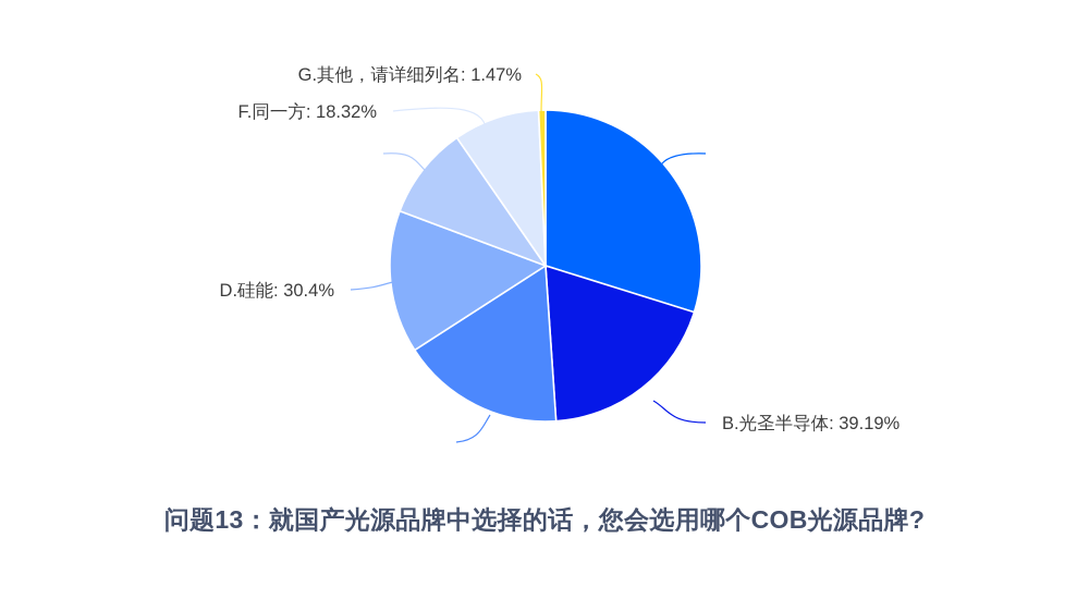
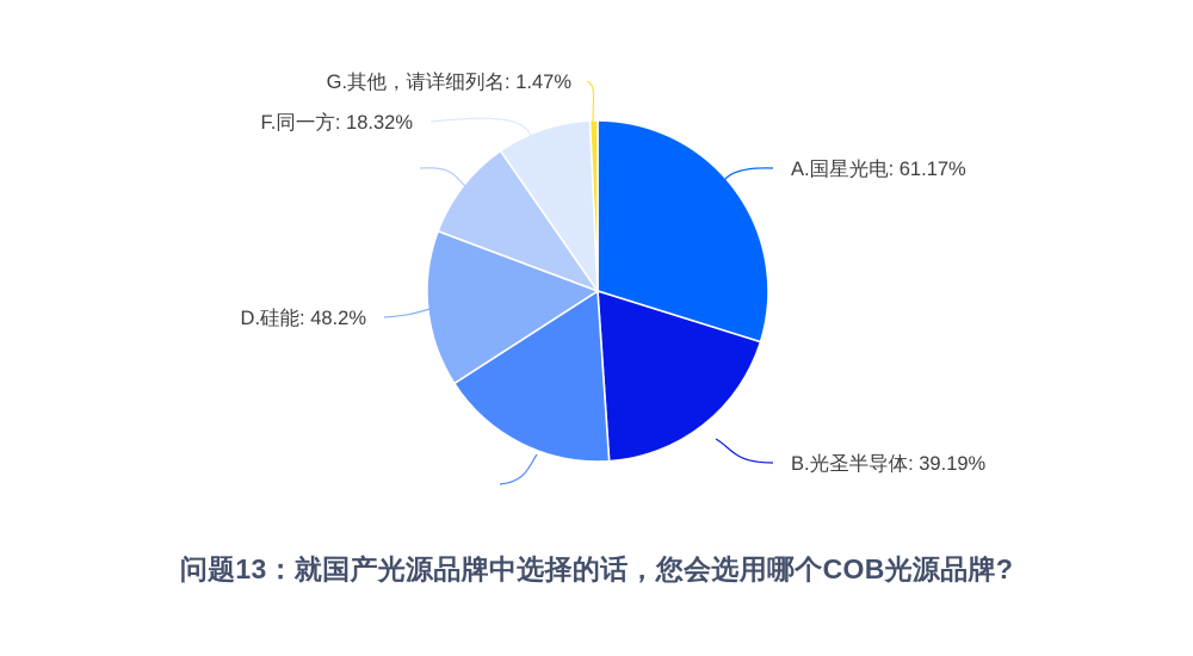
+ A.国星光电: 61.17%
  B.光圣半导体: 39.19%
- D.硅能: 30.4%
+ D.硅能: 48.2%
  F.同一方: 18.32%
  G.其他，请详细列名: 1.47%
  问题13：就国产光源品牌中选择的话，您会选用哪个COB光源品牌?
